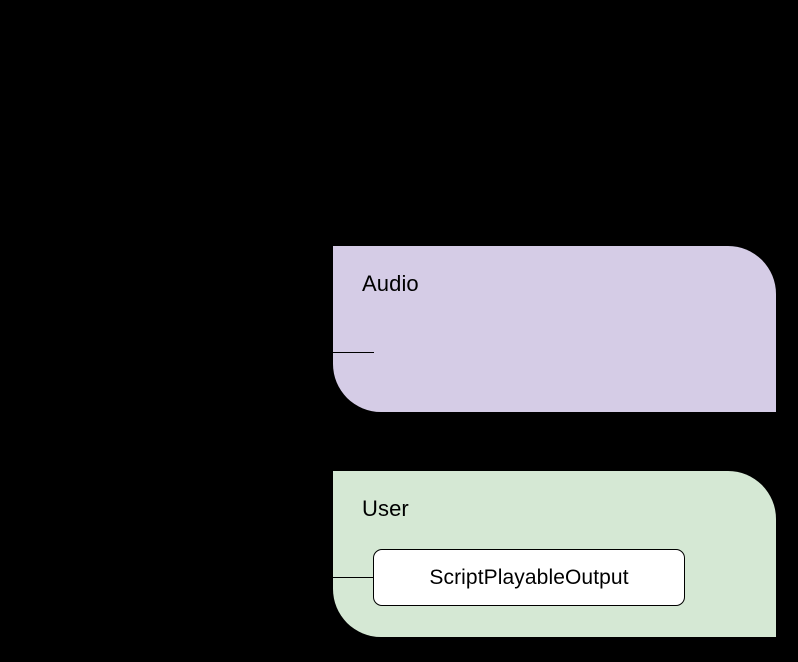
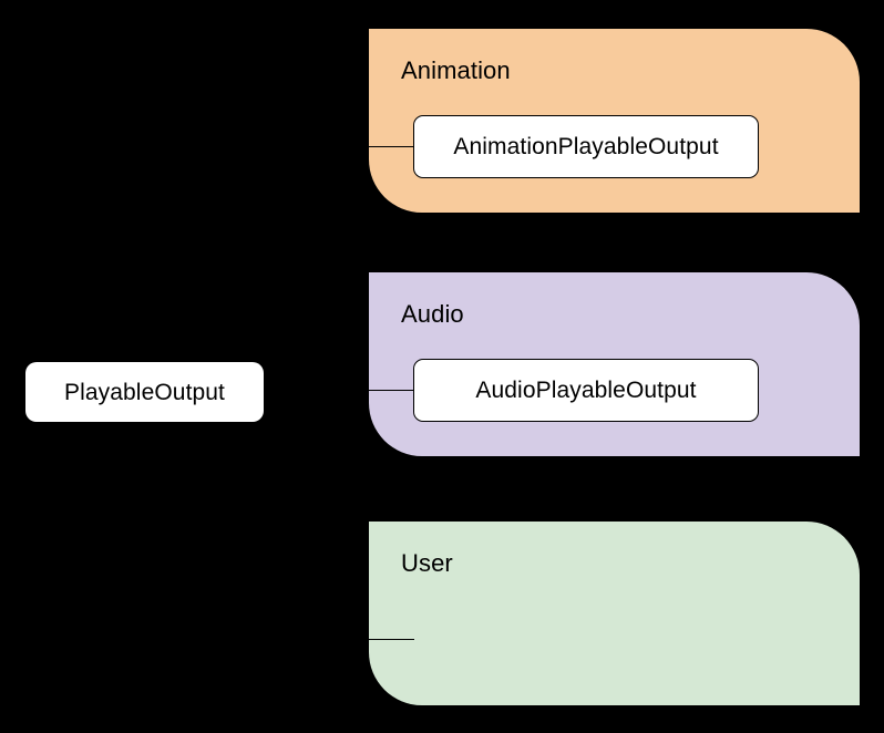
+ PlayableOutput
+ Animation
+ AnimationPlayableOutput
  Audio
+ AudioPlayableOutput
  User
- ScriptPlayableOutput
